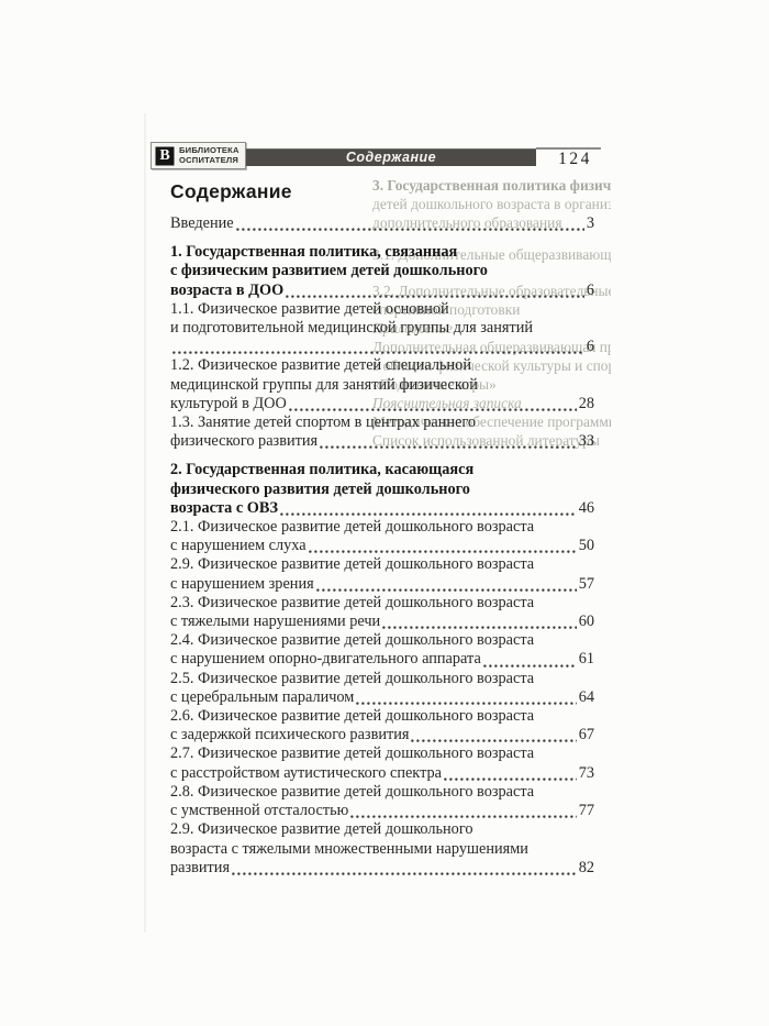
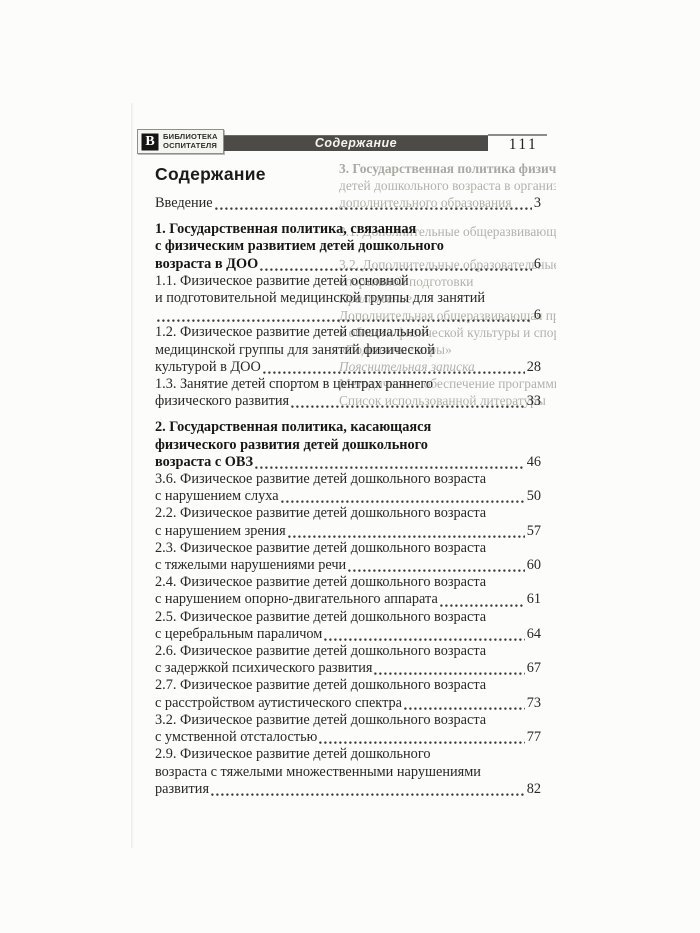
  3. Государственная политика физич
  детей дошкольного возраста в организ
  3.1. Дополнительные общеразвивающ
  спортивной подготовки
  Приложение
  в области физической культуры и спо
  «Подвижные игры»
  Методическое обеспечение программ
  В
  БИБЛИОТЕКА
  ОСПИТАТЕЛЯ
  Содержание
- 124
+ 111
  Содержание
  Введение
  3
  1. Государственная политика, связанная
  с физическим развитием детей дошкольного
  возраста в ДОО
  6
  1.1. Физическое развитие детей основной
  и подготовительной медицинской группы для занятий
  6
  1.2. Физическое развитие детей специальной
  медицинской группы для занятий физической
  культурой в ДОО
  28
  1.3. Занятие детей спортом в центрах раннего
  физического развития
  33
  2. Государственная политика, касающаяся
  физического развития детей дошкольного
  возраста с ОВЗ
  46
- 2.1. Физическое развитие детей дошкольного возраста
+ 3.6. Физическое развитие детей дошкольного возраста
  с нарушением слуха
  50
- 2.9. Физическое развитие детей дошкольного возраста
+ 2.2. Физическое развитие детей дошкольного возраста
  с нарушением зрения
  57
  2.3. Физическое развитие детей дошкольного возраста
  с тяжелыми нарушениями речи
  60
  2.4. Физическое развитие детей дошкольного возраста
  с нарушением опорно-двигательного аппарата
  61
  2.5. Физическое развитие детей дошкольного возраста
  с церебральным параличом
  64
  2.6. Физическое развитие детей дошкольного возраста
  с задержкой психического развития
  67
  2.7. Физическое развитие детей дошкольного возраста
  с расстройством аутистического спектра
  73
- 2.8. Физическое развитие детей дошкольного возраста
+ 3.2. Физическое развитие детей дошкольного возраста
  с умственной отсталостью
  77
  2.9. Физическое развитие детей дошкольного
  возраста с тяжелыми множественными нарушениями
  развития
  82
